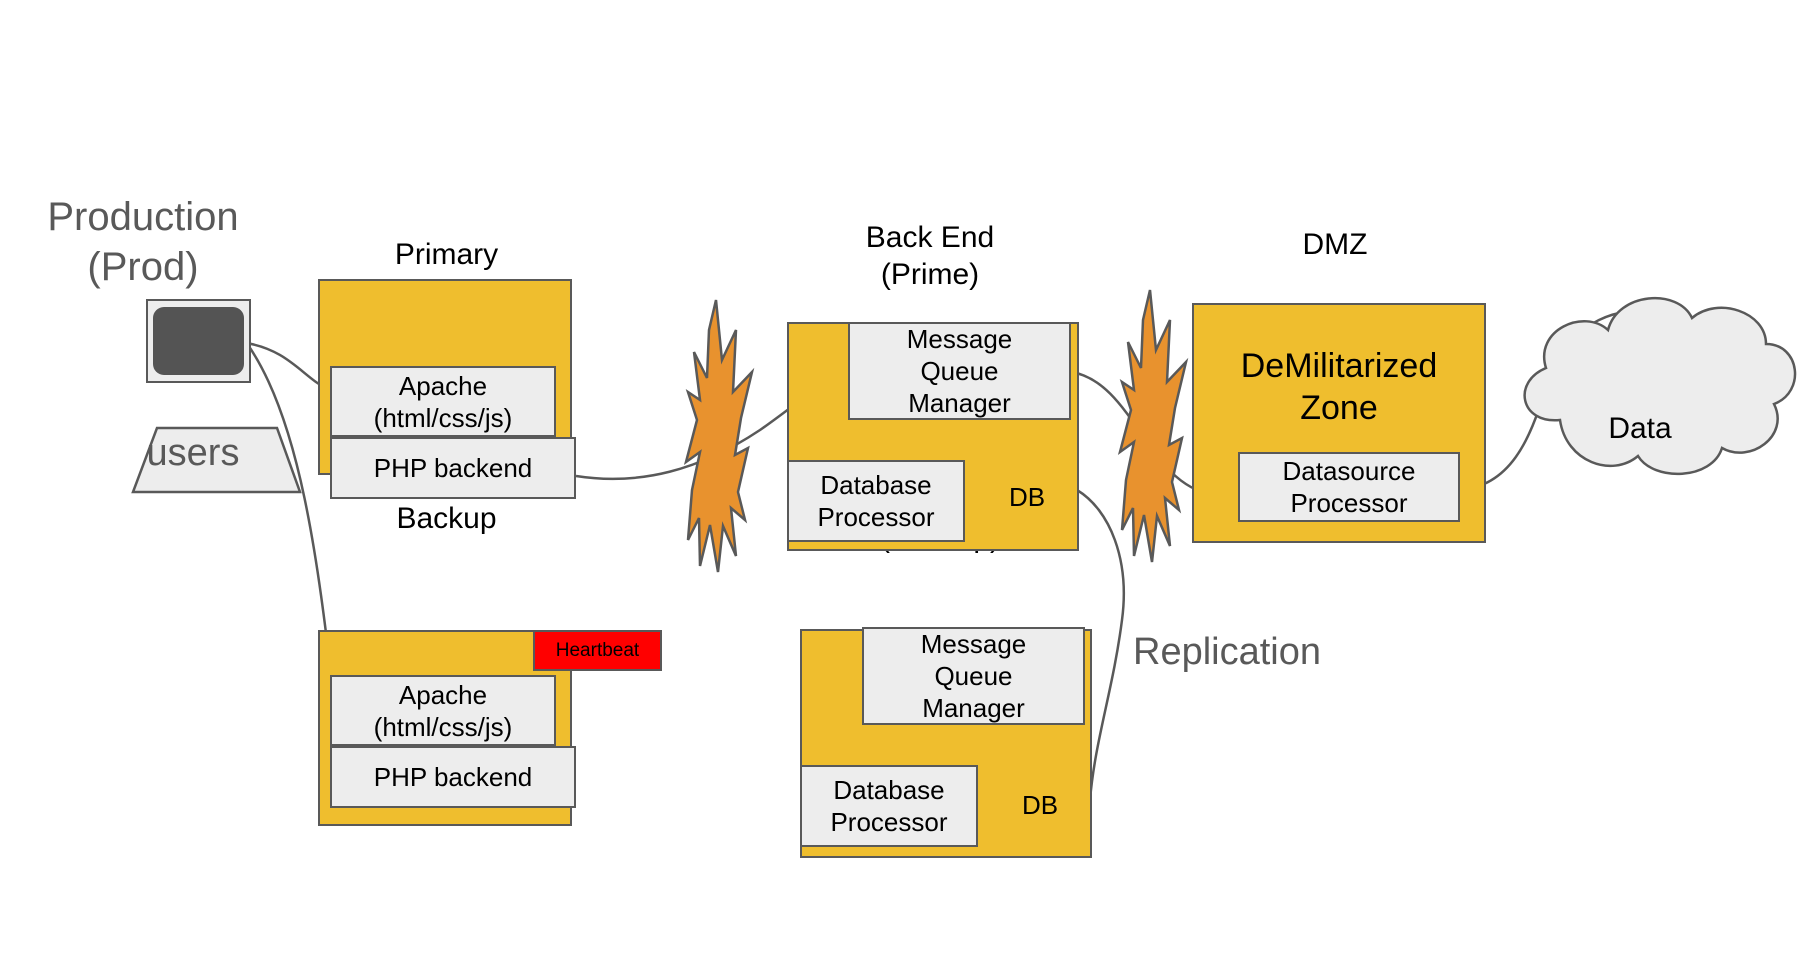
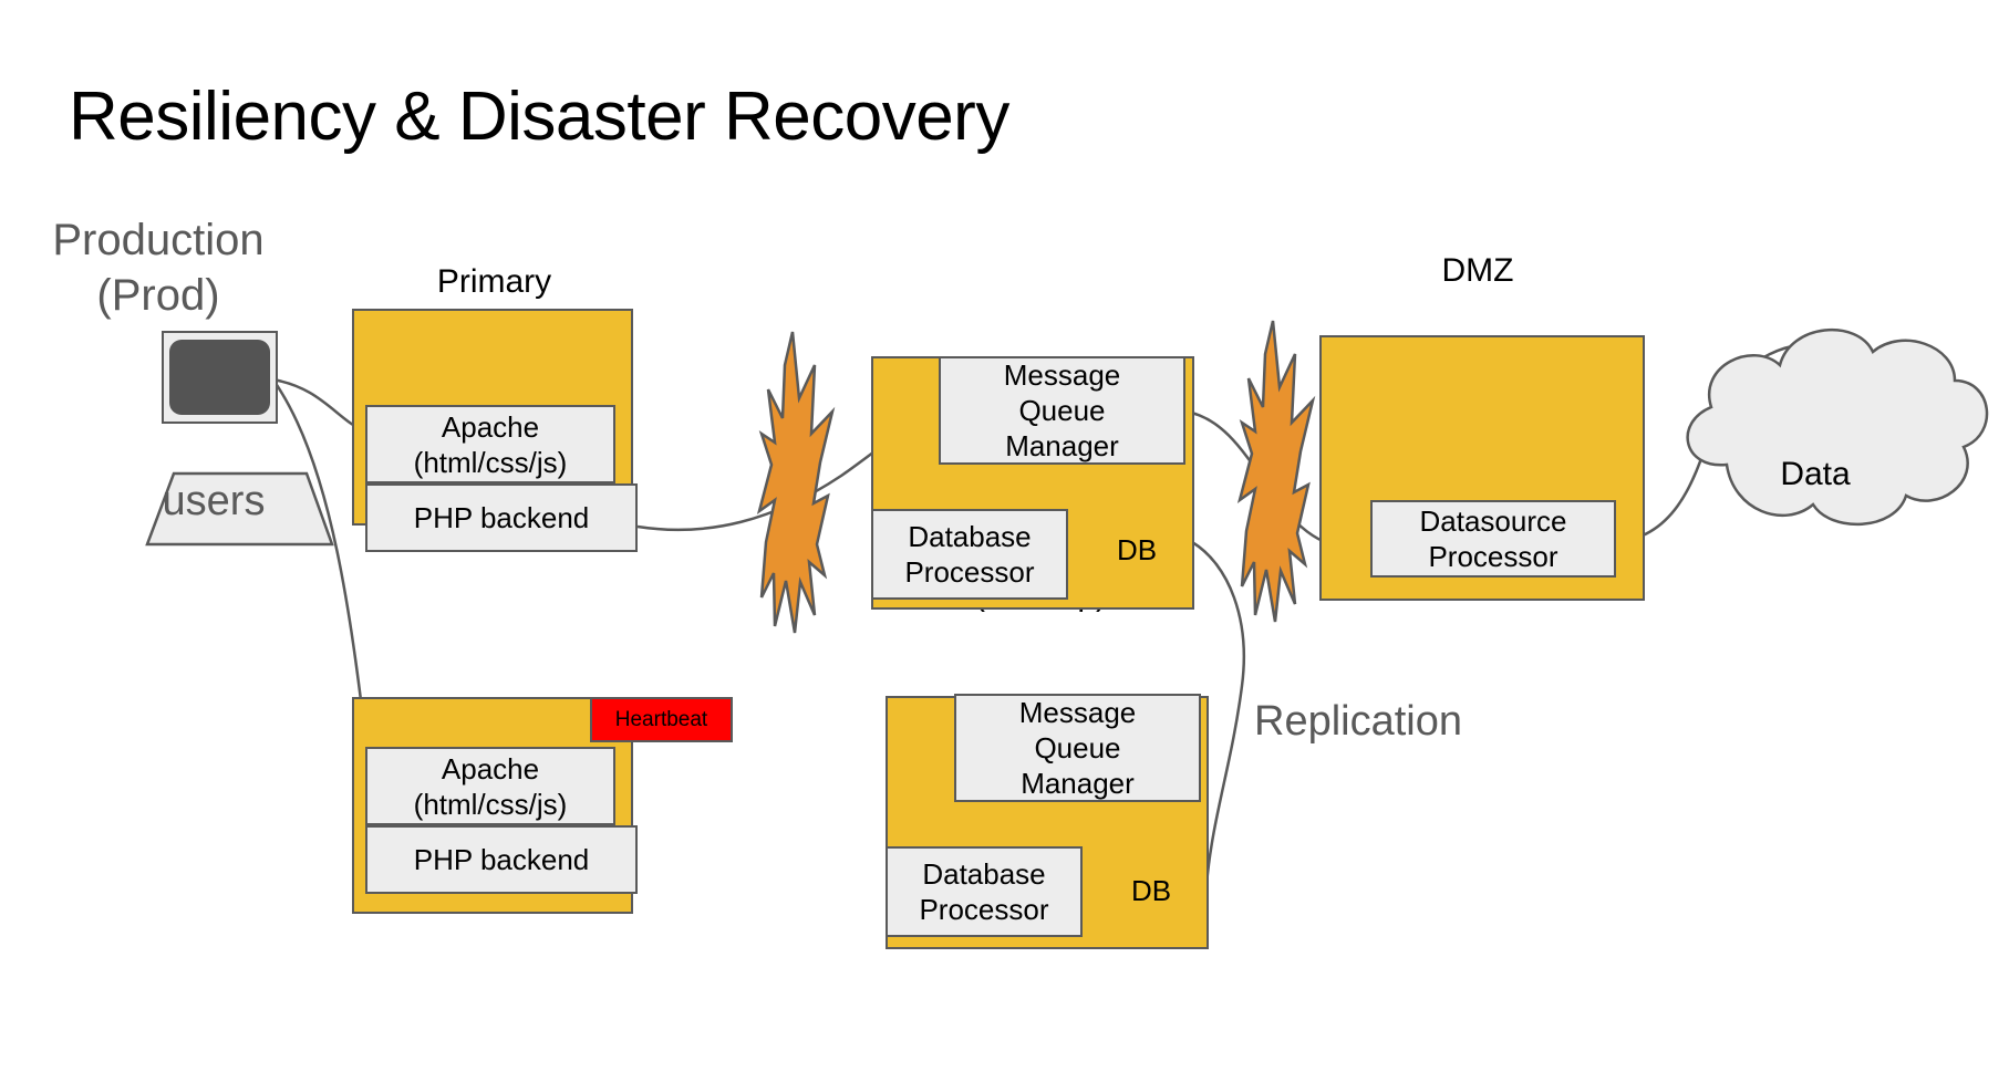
+ Resiliency & Disaster Recovery
  Production
  (Prod)
  users
  Primary
- Backup
- Back End
- (Prime)
  DMZ
  Apache
  (html/css/js)
  PHP backend
  Heartbeat
  Apache
  (html/css/js)
  PHP backend
  Database
  Processor
  Message
  Queue
  Manager
  DB
  Database
  Processor
  Message
  Queue
  Manager
  DB
- DeMilitarized
- Zone
  Datasource
  Processor
  Data
  Replication
